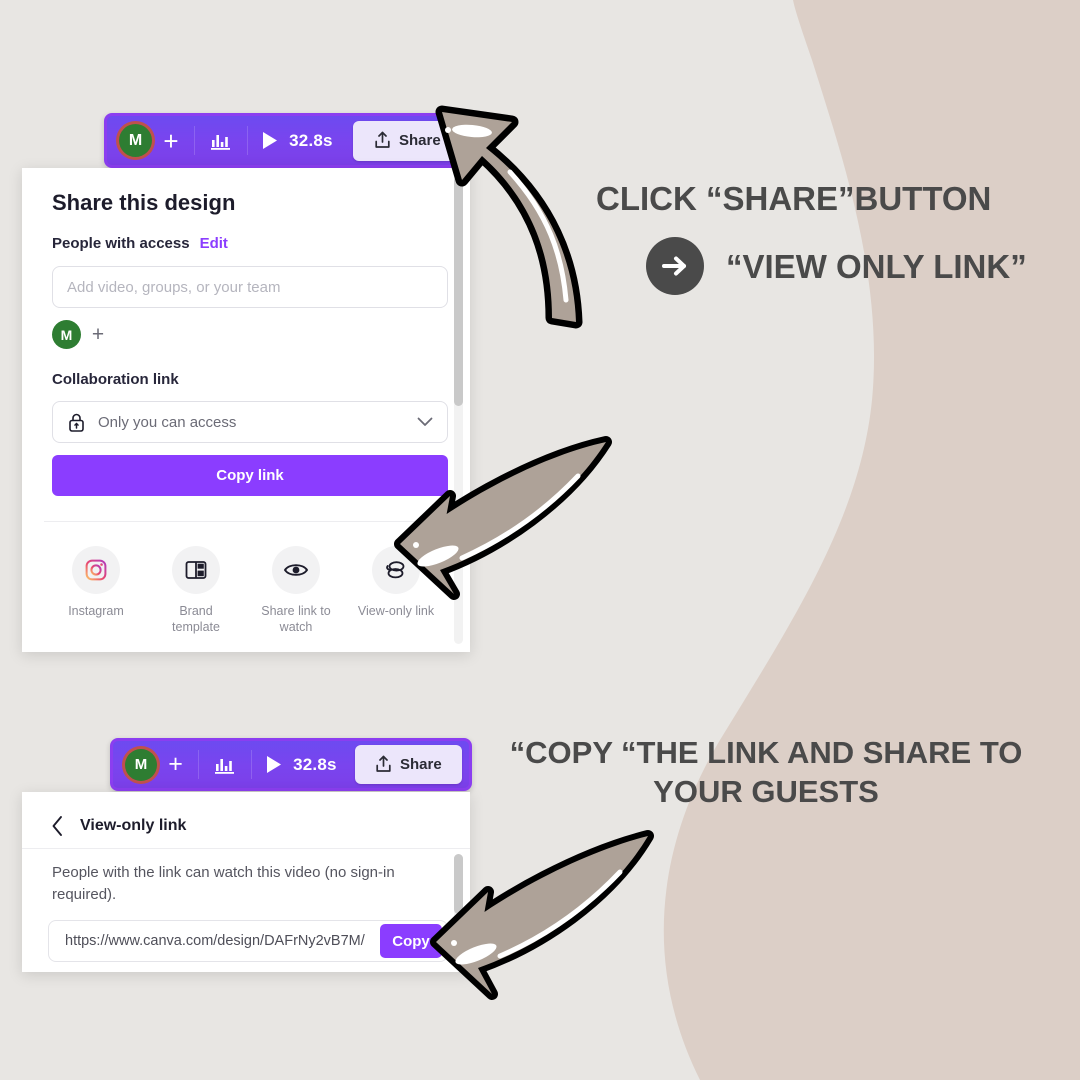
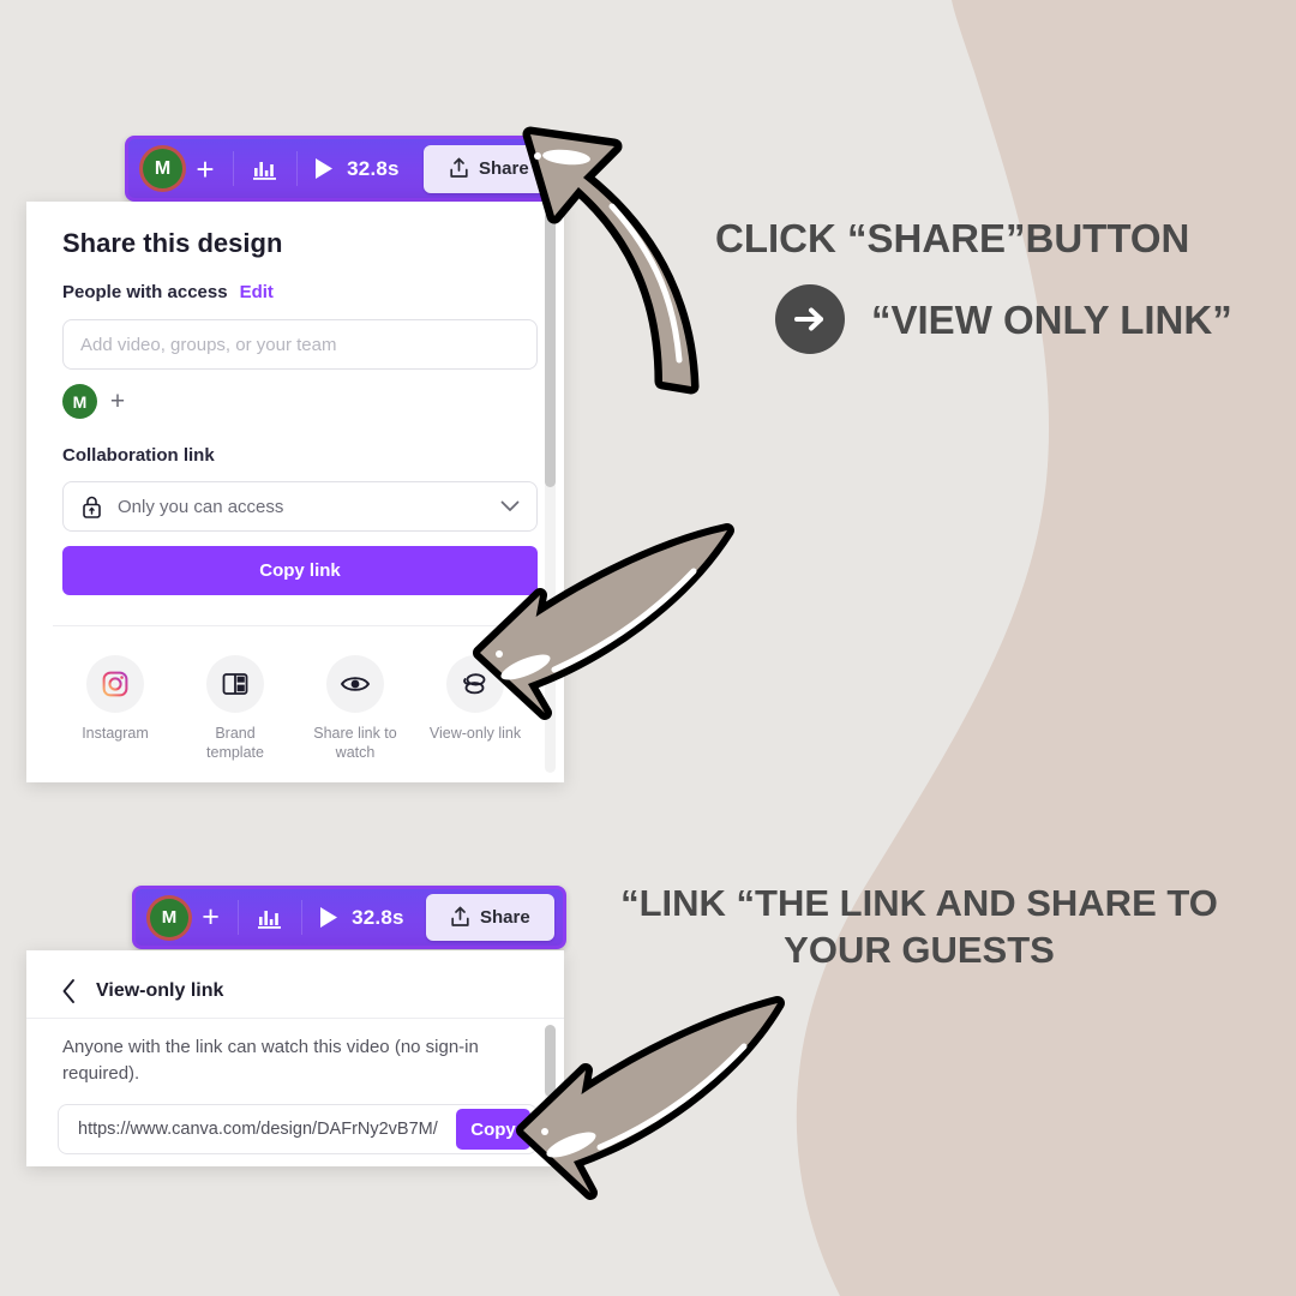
  M
  +
  32.8s
  Share
  Share this design
  People with access
  Edit
  Add video, groups, or your team
  M
  +
  Collaboration link
  Only you can access
  Copy link
  Instagram
  Brand template
  Share link to watch
  View-only link
  M
  +
  32.8s
  Share
  View-only link
- People with the link can watch this video (no sign-in required).
+ Anyone with the link can watch this video (no sign-in required).
  https://www.canva.com/design/DAFrNy2vB7M/
  Copy
  CLICK “SHARE”BUTTON
  “VIEW ONLY LINK”
- “COPY “THE LINK AND SHARE TO
+ “LINK “THE LINK AND SHARE TO
  YOUR GUESTS
